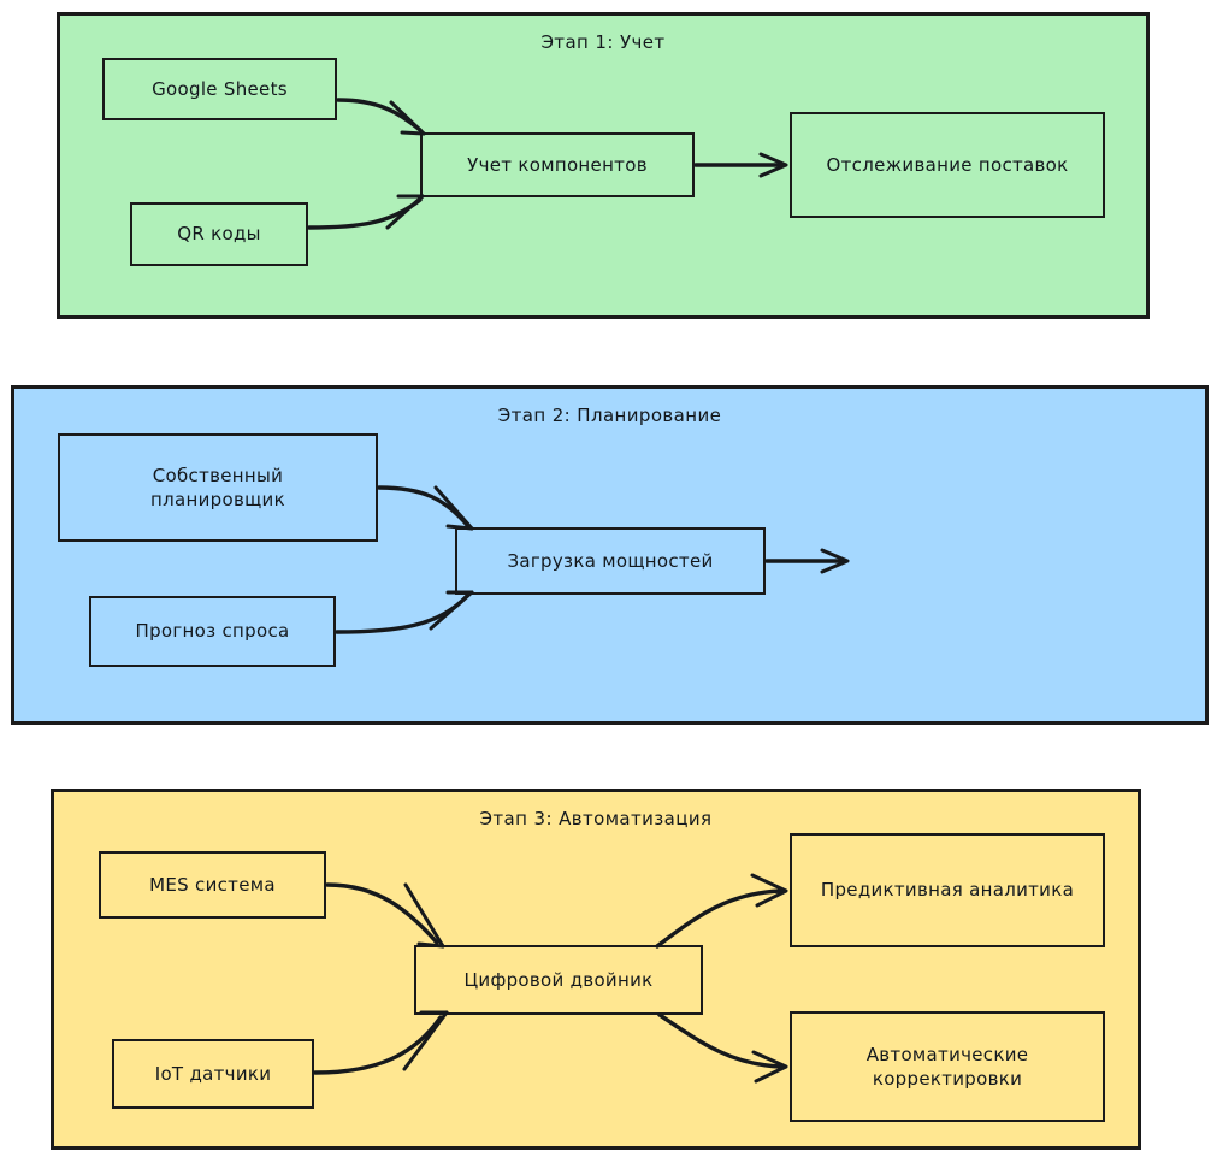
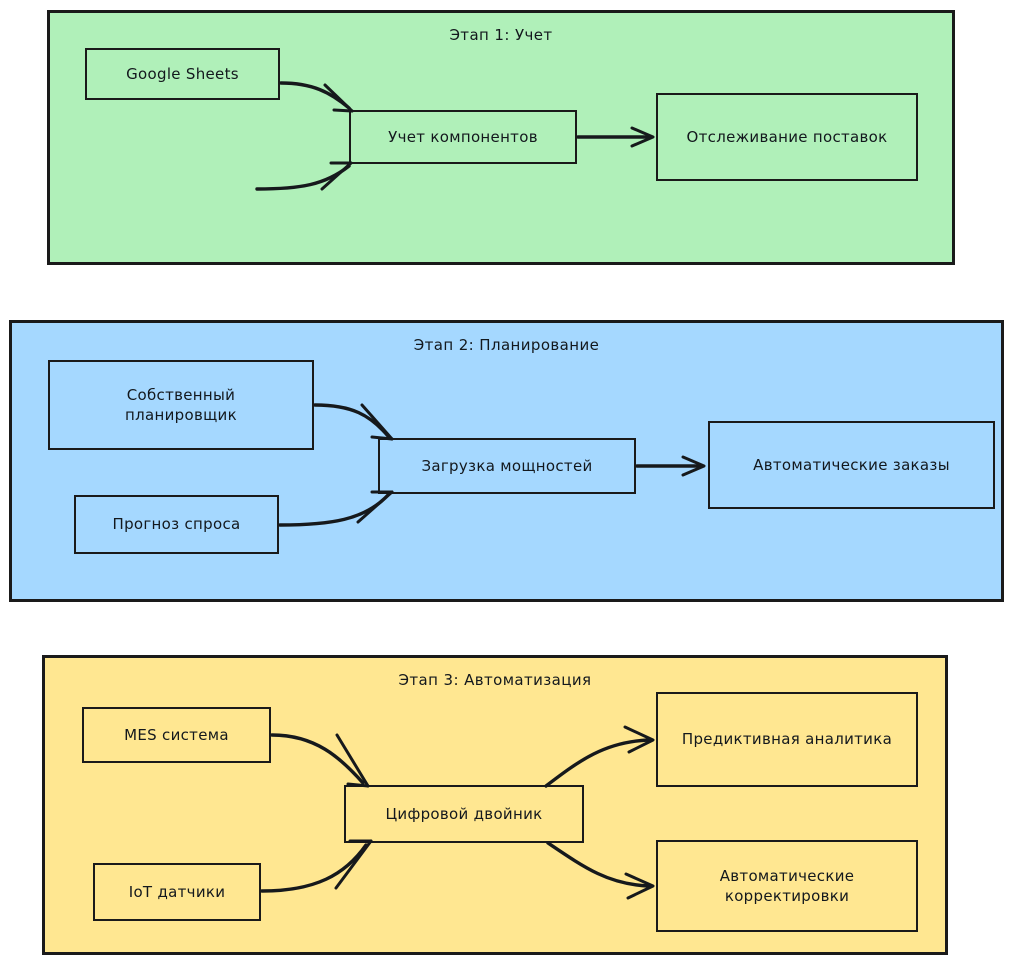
  Этап 1: Учет
  Google Sheets
- QR коды
  Учет компонентов
  Отслеживание поставок
  Этап 2: Планирование
  Собственный
  планировщик
  Прогноз спроса
  Загрузка мощностей
+ Автоматические заказы
  Этап 3: Автоматизация
  MES система
  IoT датчики
  Цифровой двойник
  Предиктивная аналитика
  Автоматические
  корректировки
